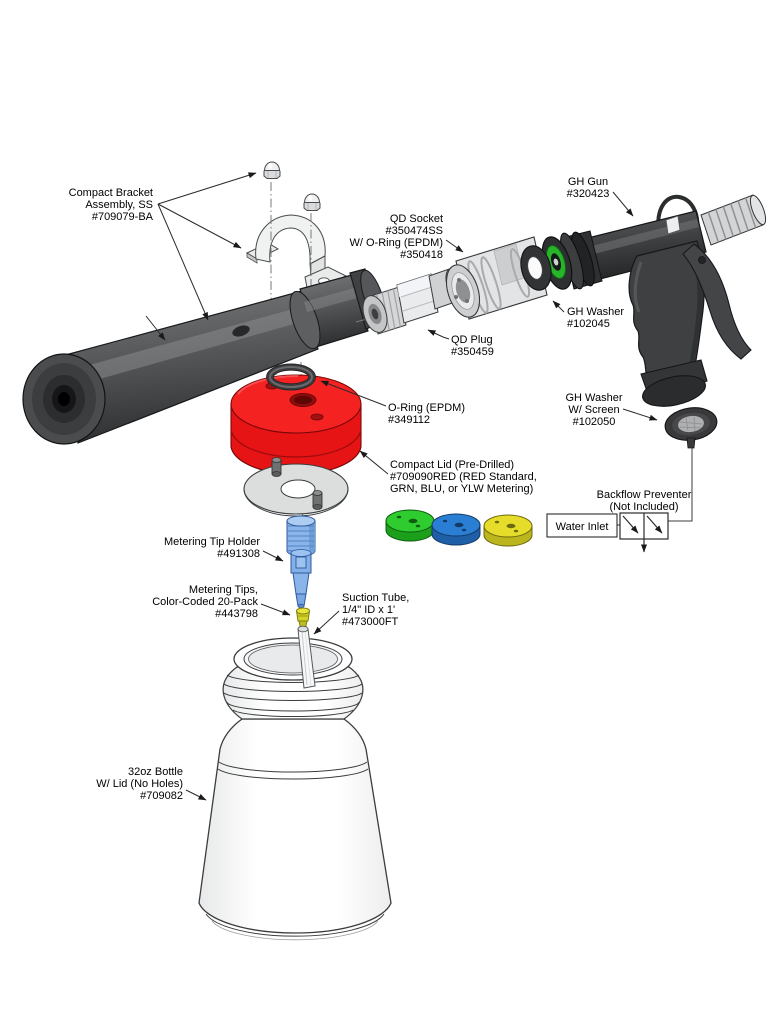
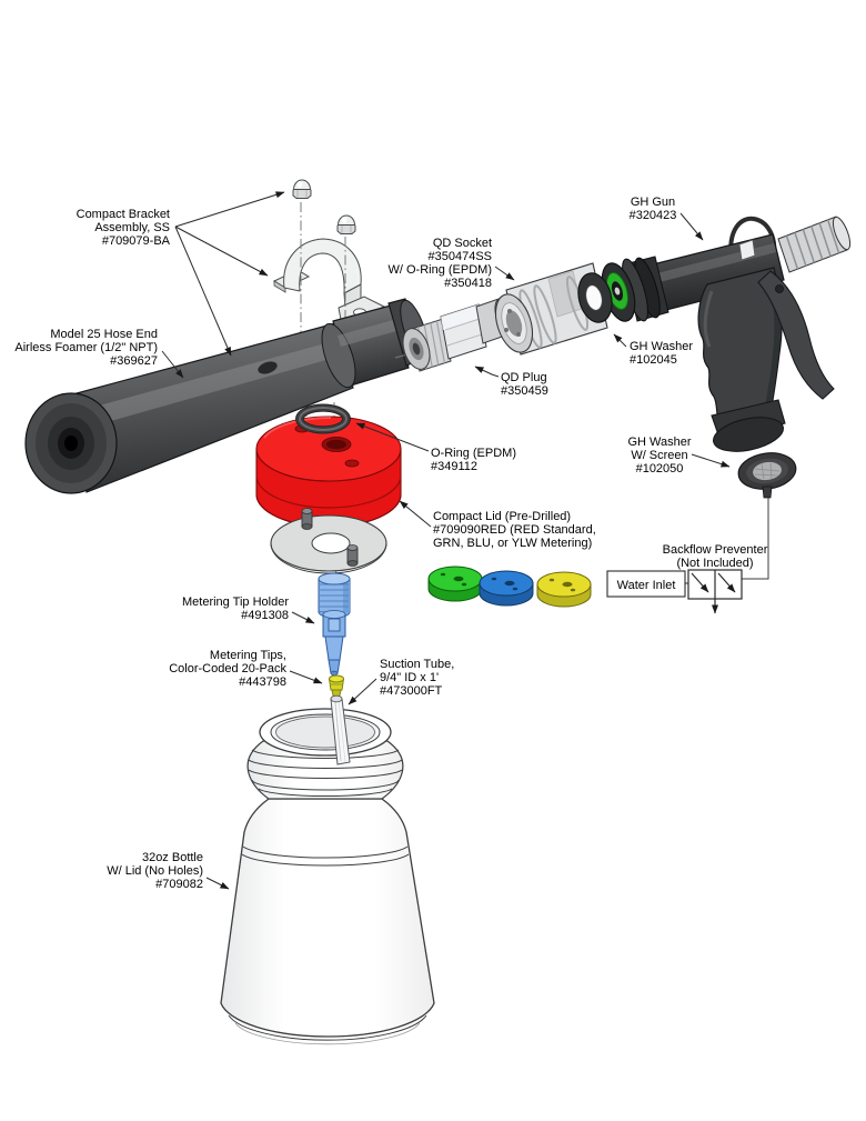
  Water Inlet
  Compact Bracket
  Assembly, SS
  #709079-BA
  GH Gun
  #320423
  QD Socket
  #350474SS
  W/ O-Ring (EPDM)
  #350418
+ Model 25 Hose End
+ Airless Foamer (1/2" NPT)
+ #369627
  GH Washer
  #102045
  QD Plug
  #350459
  O-Ring (EPDM)
  #349112
  GH Washer
  W/ Screen
  #102050
  Compact Lid (Pre-Drilled)
  #709090RED (RED Standard,
  GRN, BLU, or YLW Metering)
  Backflow Preventer
  (Not Included)
  Metering Tip Holder
  #491308
  Metering Tips,
  Color-Coded 20-Pack
  #443798
  Suction Tube,
- 1/4" ID x 1'
+ 9/4" ID x 1'
  #473000FT
  32oz Bottle
  W/ Lid (No Holes)
  #709082
